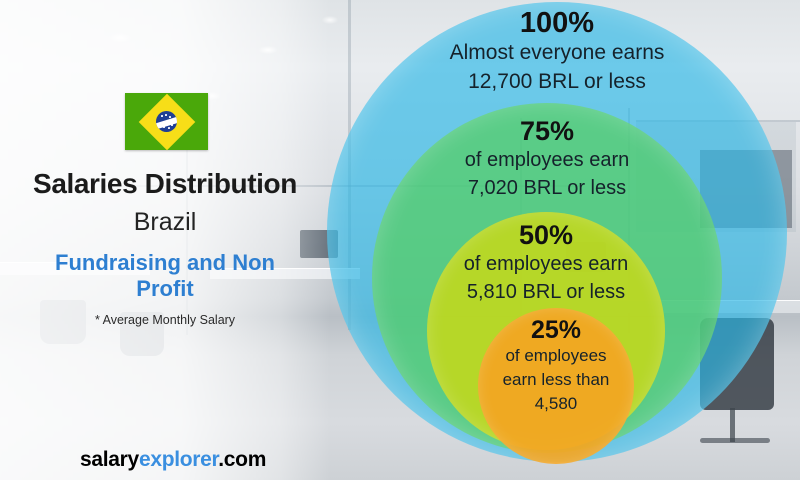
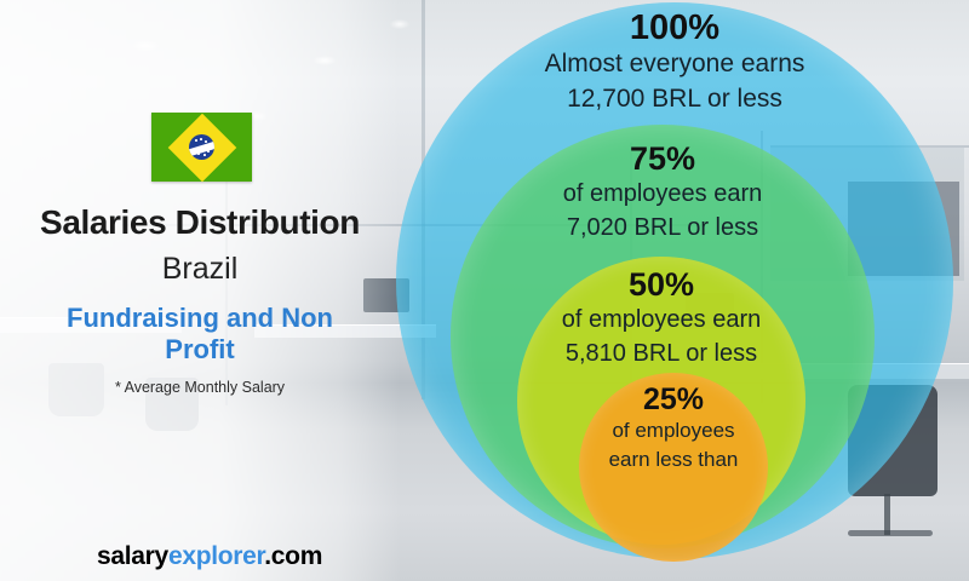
  100%
  Almost everyone earns
  12,700 BRL or less
  75%
  of employees earn
  7,020 BRL or less
  50%
  of employees earn
  5,810 BRL or less
  25%
  of employees
  earn less than
- 4,580
  Salaries Distribution
  Brazil
  Fundraising and Non Profit
  * Average Monthly Salary
  salaryexplorer.com
